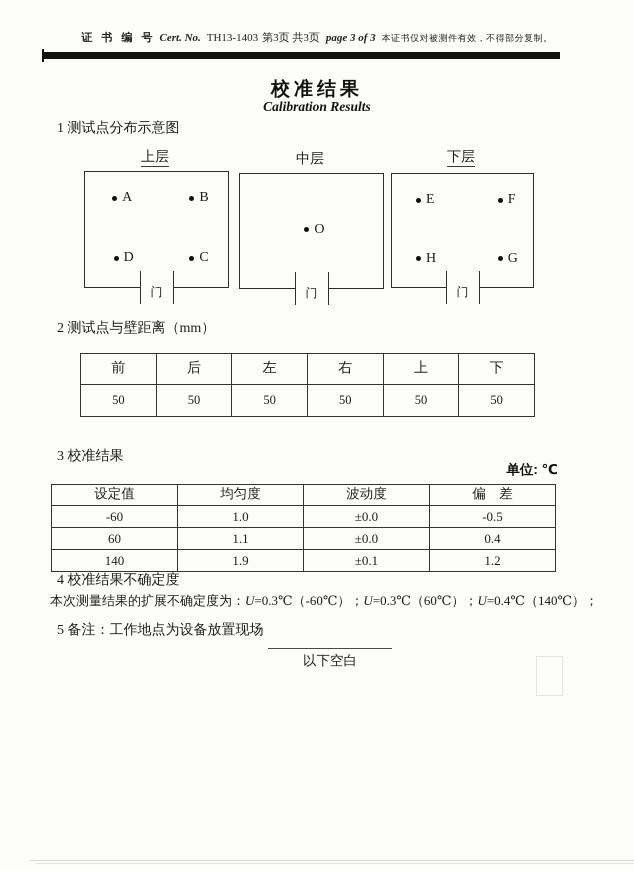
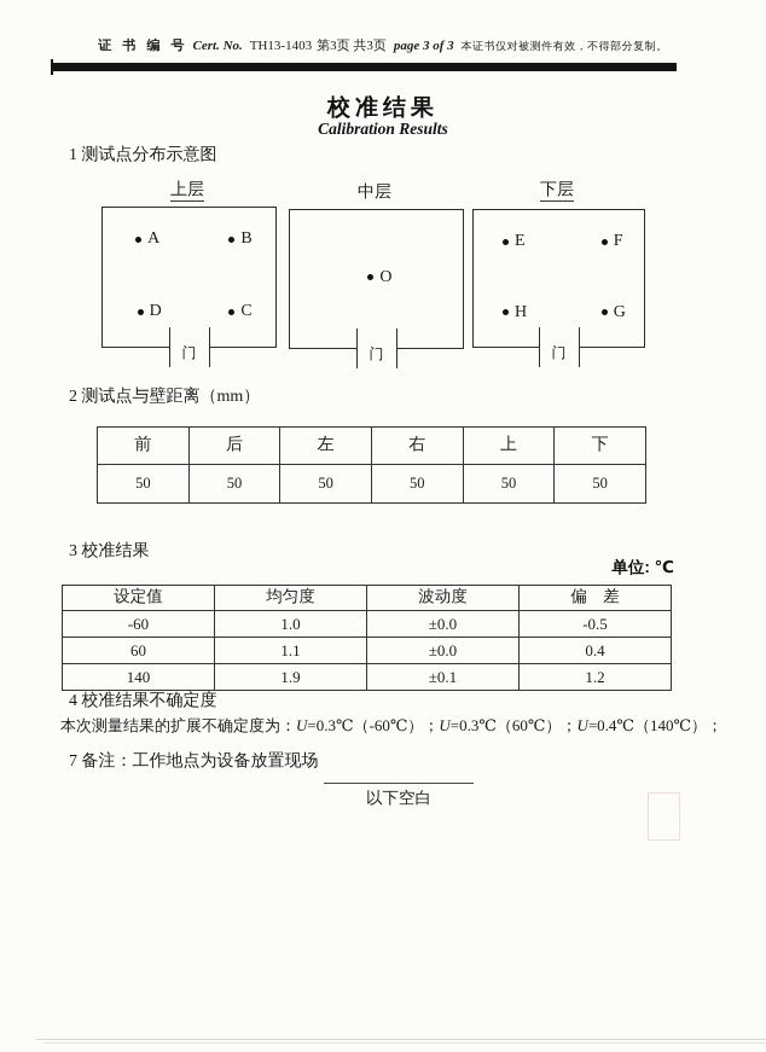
  证 书 编 号
  Cert. No.
  TH13-1403
  第3页 共3页
  page 3 of 3
  本证书仅对被测件有效，不得部分复制。
  校准结果
  Calibration Results
  1 测试点分布示意图
  上层
  中层
  下层
  A
  B
  D
  C
  门
  O
  门
  E
  F
  H
  G
  门
  2 测试点与壁距离（mm）
  前	后	左	右	上	下
  50	50	50	50	50	50
  3 校准结果
  单位: ℃
  设定值	均匀度	波动度	偏 差
  -60	1.0	±0.0	-0.5
  60	1.1	±0.0	0.4
  140	1.9	±0.1	1.2
  4 校准结果不确定度
  本次测量结果的扩展不确定度为：U=0.3℃（-60℃）；U=0.3℃（60℃）；U=0.4℃（140℃）；
- 5 备注：工作地点为设备放置现场
+ 7 备注：工作地点为设备放置现场
  以下空白
